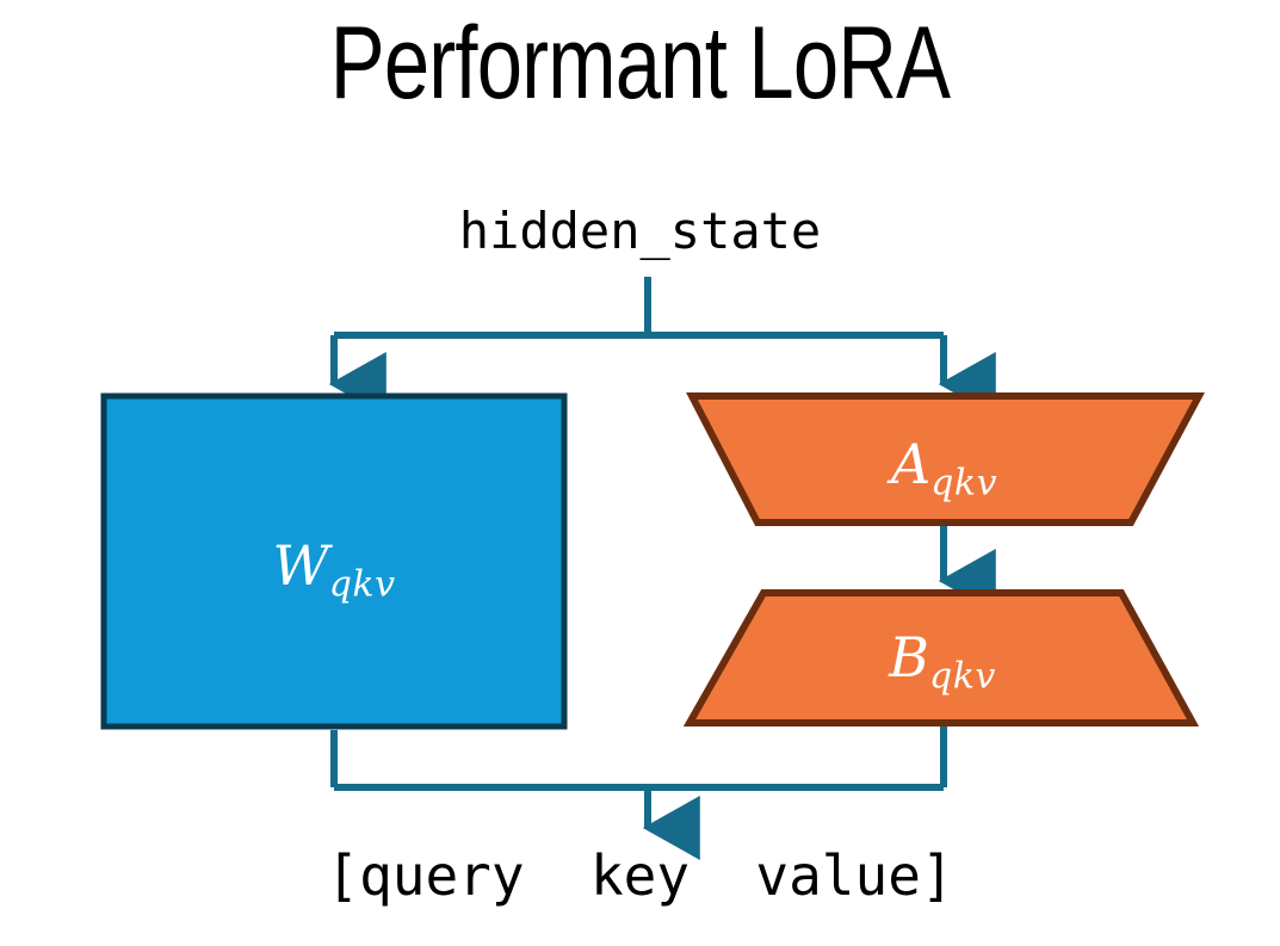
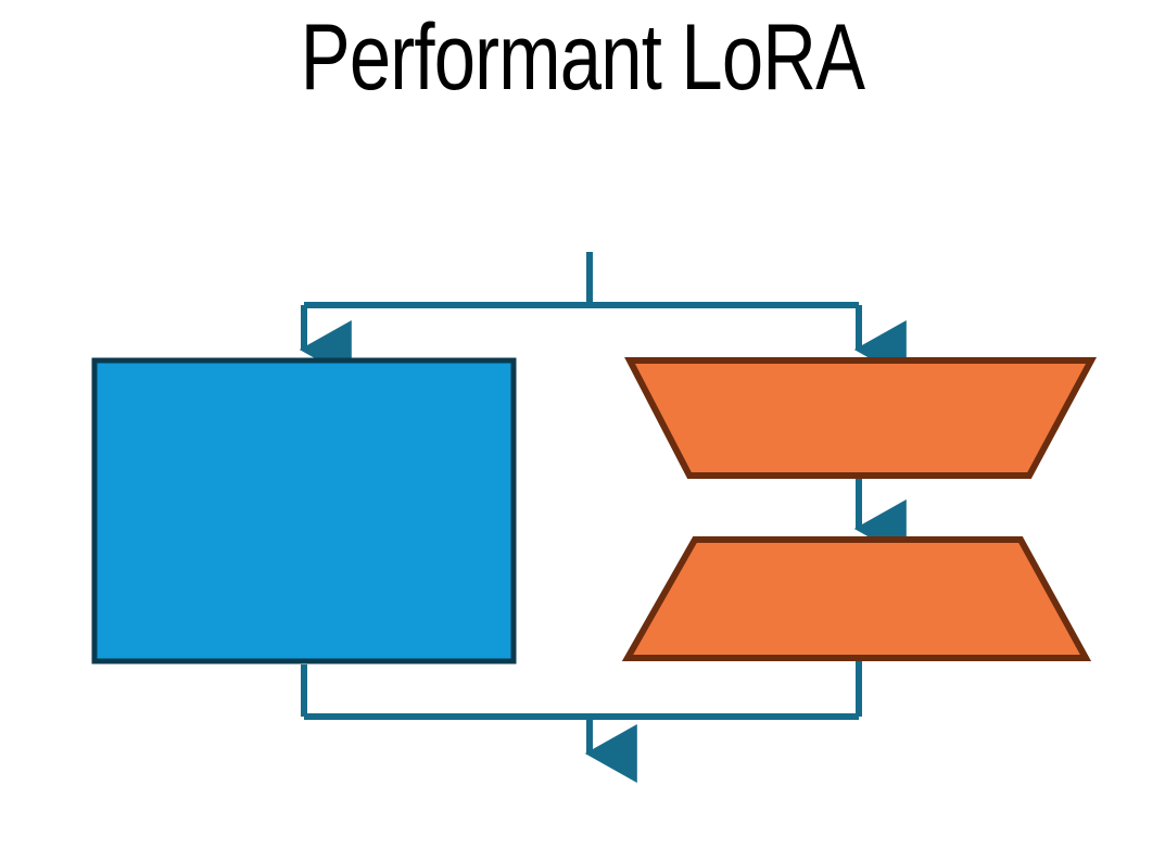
  Performant LoRA
- hidden_state
- Wqkv
- Aqkv
- Bqkv
- [query key value]
